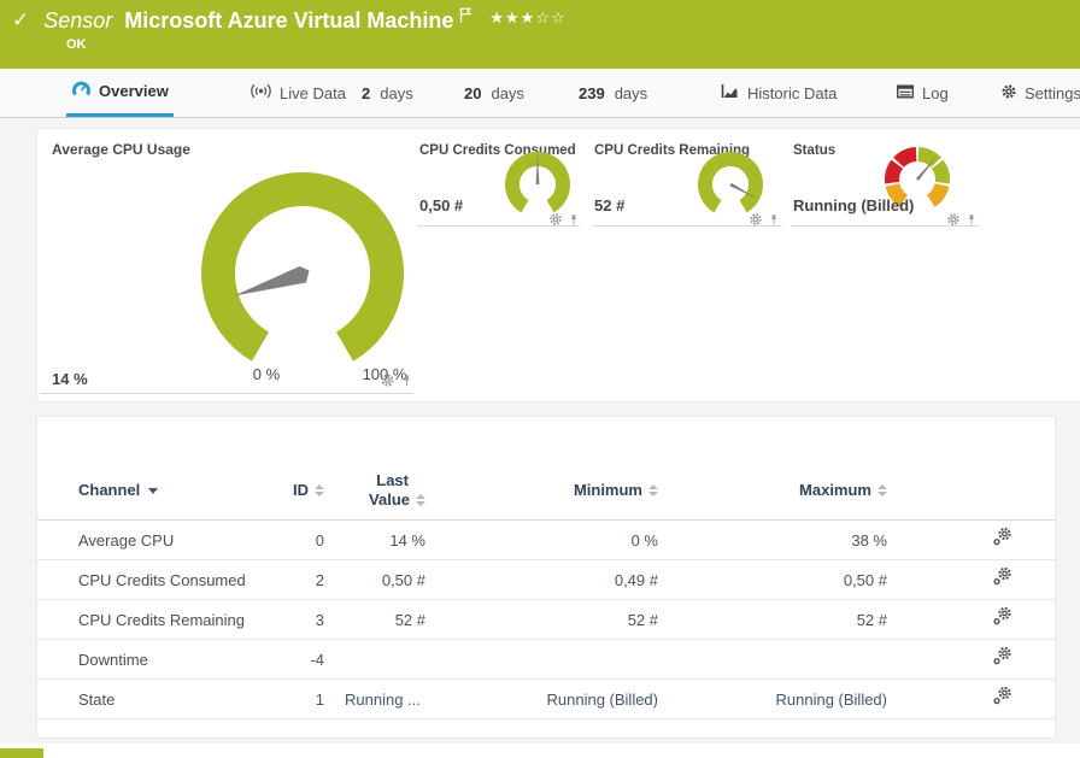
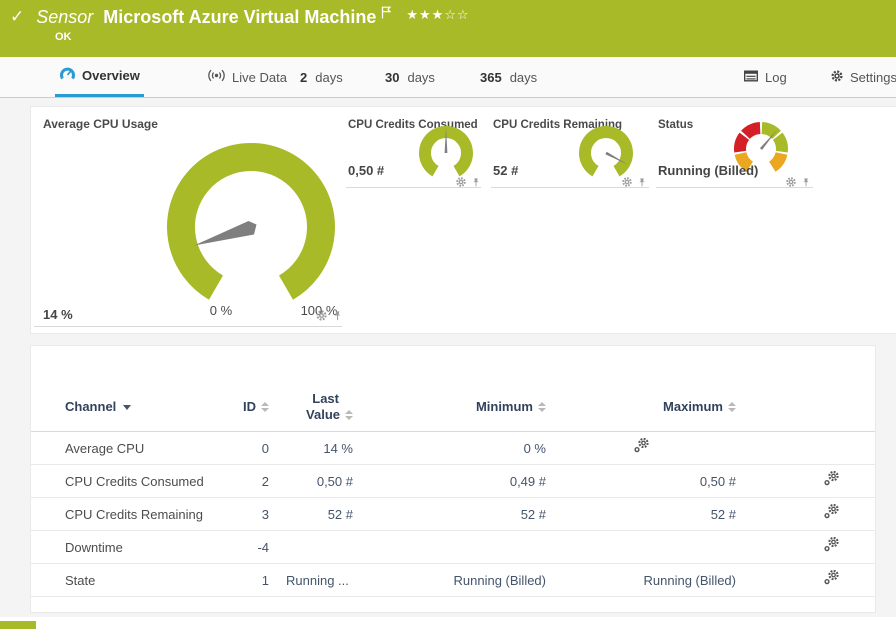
  ✓
  Sensor
  Microsoft Azure Virtual Machine
  ★★★☆☆
  OK
  Overview
  Live Data
  2
  days
- 20
+ 30
  days
- 239
+ 365
  days
- Historic Data
  Log
  Settings
  Average CPU Usage
  0 %
  100 %
  14 %
  CPU Credits Consumed
  0,50 #
  CPU Credits Remaining
  52 #
  Status
  Running (Billed)
  Channel
  ID
  Last
  Value
  Minimum
  Maximum
  Average CPU
  0
  14 %
  0 %
- 38 %
  CPU Credits Consumed
  2
  0,50 #
  0,49 #
  0,50 #
  CPU Credits Remaining
  3
  52 #
  52 #
  52 #
  Downtime
  -4
  State
  1
  Running ...
  Running (Billed)
  Running (Billed)
